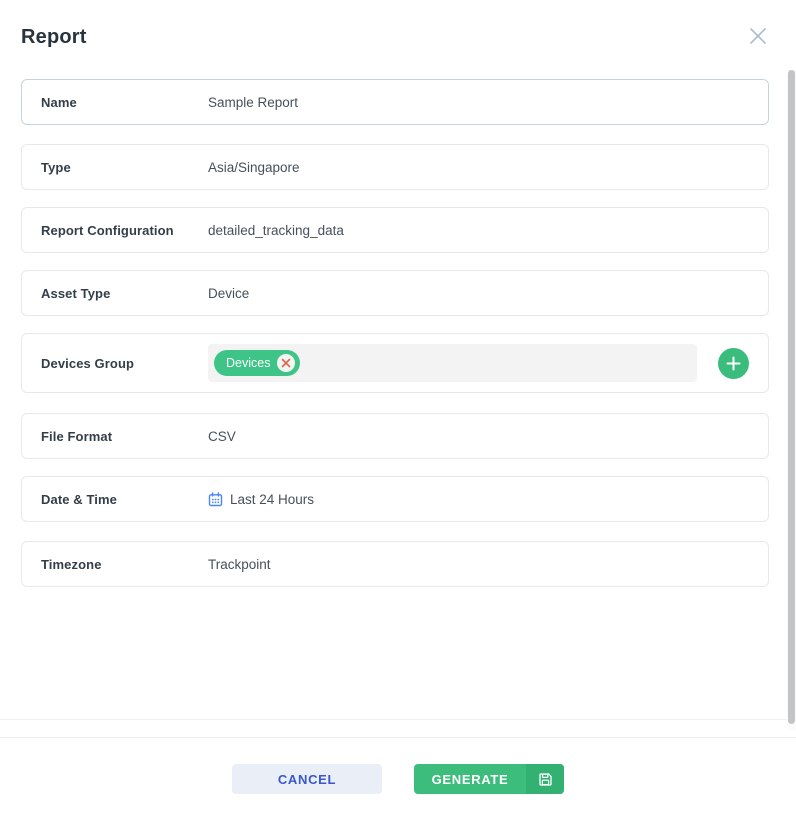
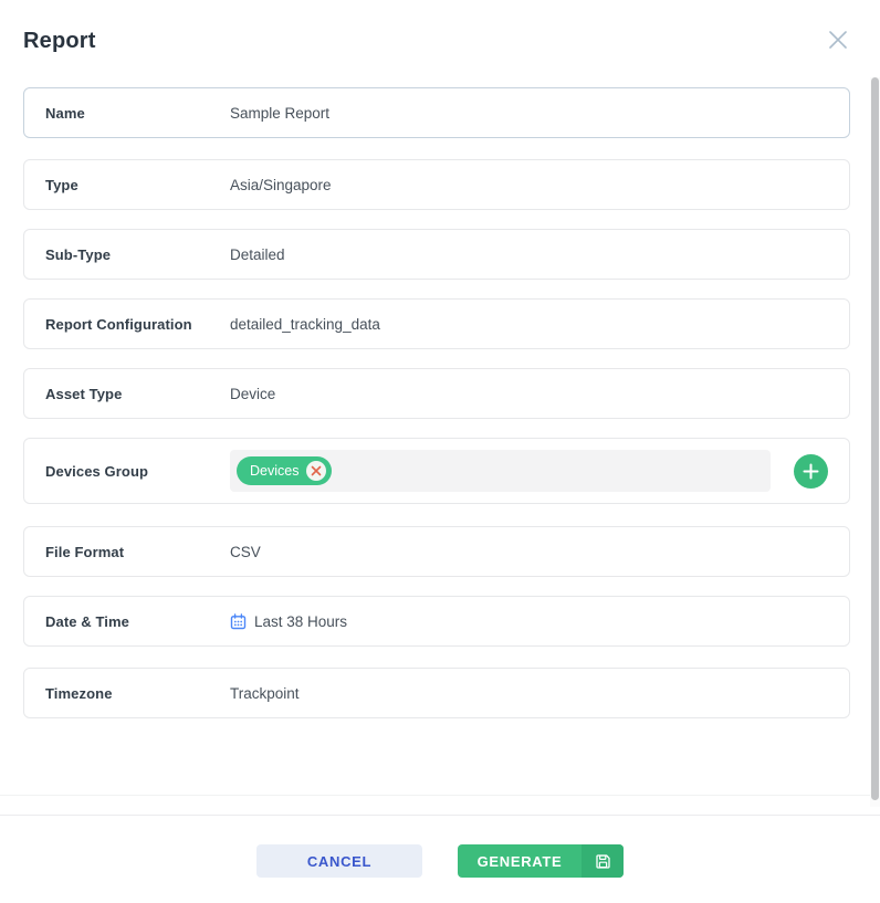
  Report
  Name
  Sample Report
  Type
  Asia/Singapore
+ Sub-Type
+ Detailed
  Report Configuration
  detailed_tracking_data
  Asset Type
  Device
  Devices Group
  Devices
  File Format
  CSV
  Date & Time
- Last 24 Hours
+ Last 38 Hours
  Timezone
  Trackpoint
  CANCEL
  GENERATE
